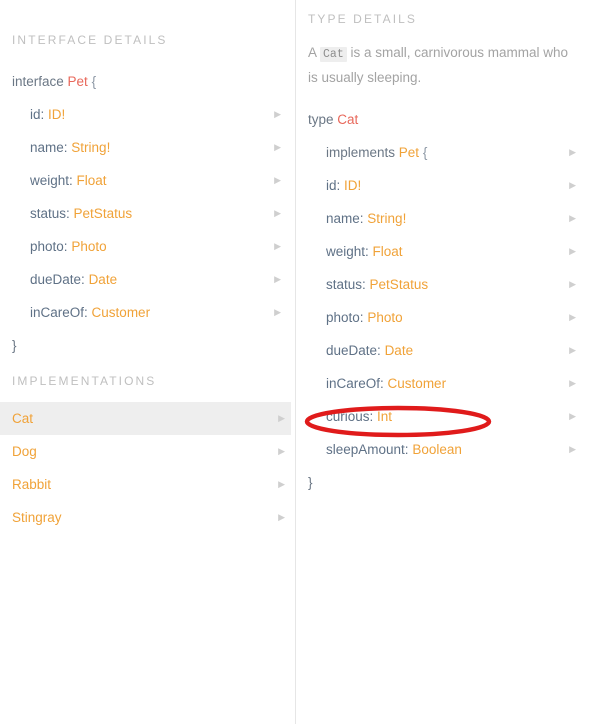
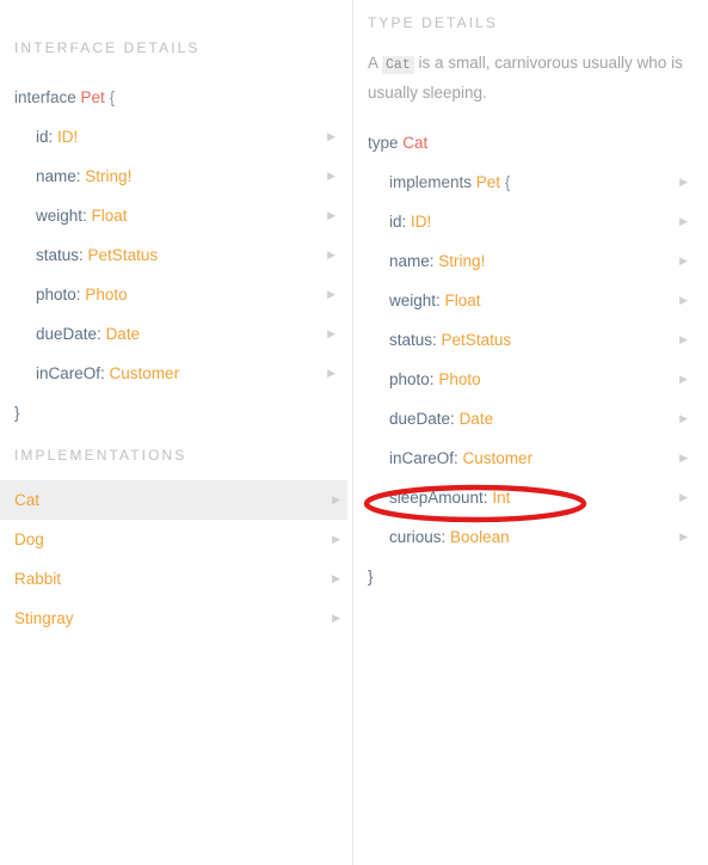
  INTERFACE DETAILS
  interface Pet {
  id: ID!
  ▶
  name: String!
  ▶
  weight: Float
  ▶
  status: PetStatus
  ▶
  photo: Photo
  ▶
  dueDate: Date
  ▶
  inCareOf: Customer
  ▶
  }
  IMPLEMENTATIONS
  Cat
  ▶
  Dog
  ▶
  Rabbit
  ▶
  Stingray
  ▶
  TYPE DETAILS
- A Cat is a small, carnivorous mammal who is usually sleeping.
+ A Cat is a small, carnivorous usually who is usually sleeping.
  type Cat
  implements Pet {
  ▶
  id: ID!
  ▶
  name: String!
  ▶
  weight: Float
  ▶
  status: PetStatus
  ▶
  photo: Photo
  ▶
  dueDate: Date
  ▶
  inCareOf: Customer
  ▶
- curious: Int
+ sleepAmount: Int
  ▶
- sleepAmount: Boolean
+ curious: Boolean
  ▶
  }
